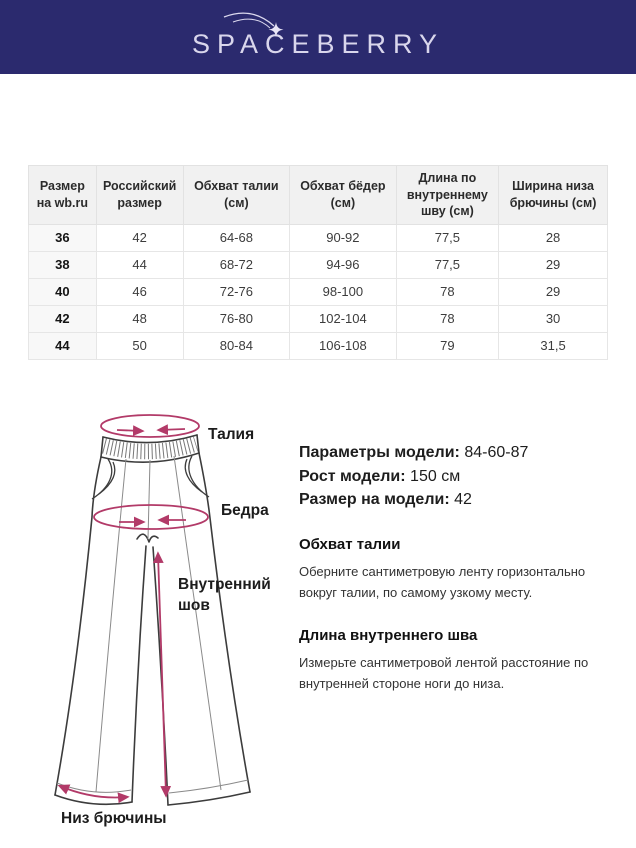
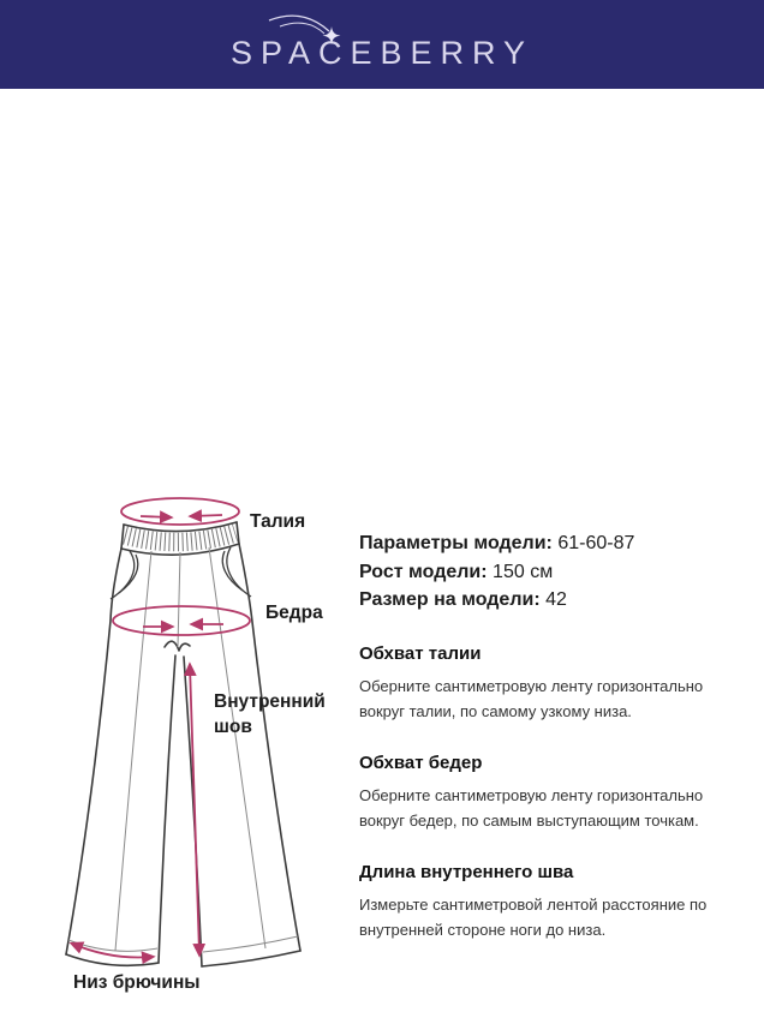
  SPACEBERRY
- Размер на wb.ru	Российский размер	Обхват талии (см)	Обхват бёдер (см)	Длина по внутреннему шву (см)	Ширина низа брючины (см)
- 36	42	64-68	90-92	77,5	28
- 38	44	68-72	94-96	77,5	29
- 40	46	72-76	98-100	78	29
- 42	48	76-80	102-104	78	30
- 44	50	80-84	106-108	79	31,5
  Талия
  Бедра
  Внутренний
  шов
  Низ брючины
- Параметры модели: 84-60-87
+ Параметры модели: 61-60-87
  Рост модели: 150 см
  Размер на модели: 42
  Обхват талии
- Оберните сантиметровую ленту горизонтально вокруг талии, по самому узкому месту.
+ Оберните сантиметровую ленту горизонтально вокруг талии, по самому узкому низа.
+ Обхват бедер
+ Оберните сантиметровую ленту горизонтально вокруг бедер, по самым выступающим точкам.
  Длина внутреннего шва
  Измерьте сантиметровой лентой расстояние по внутренней стороне ноги до низа.
